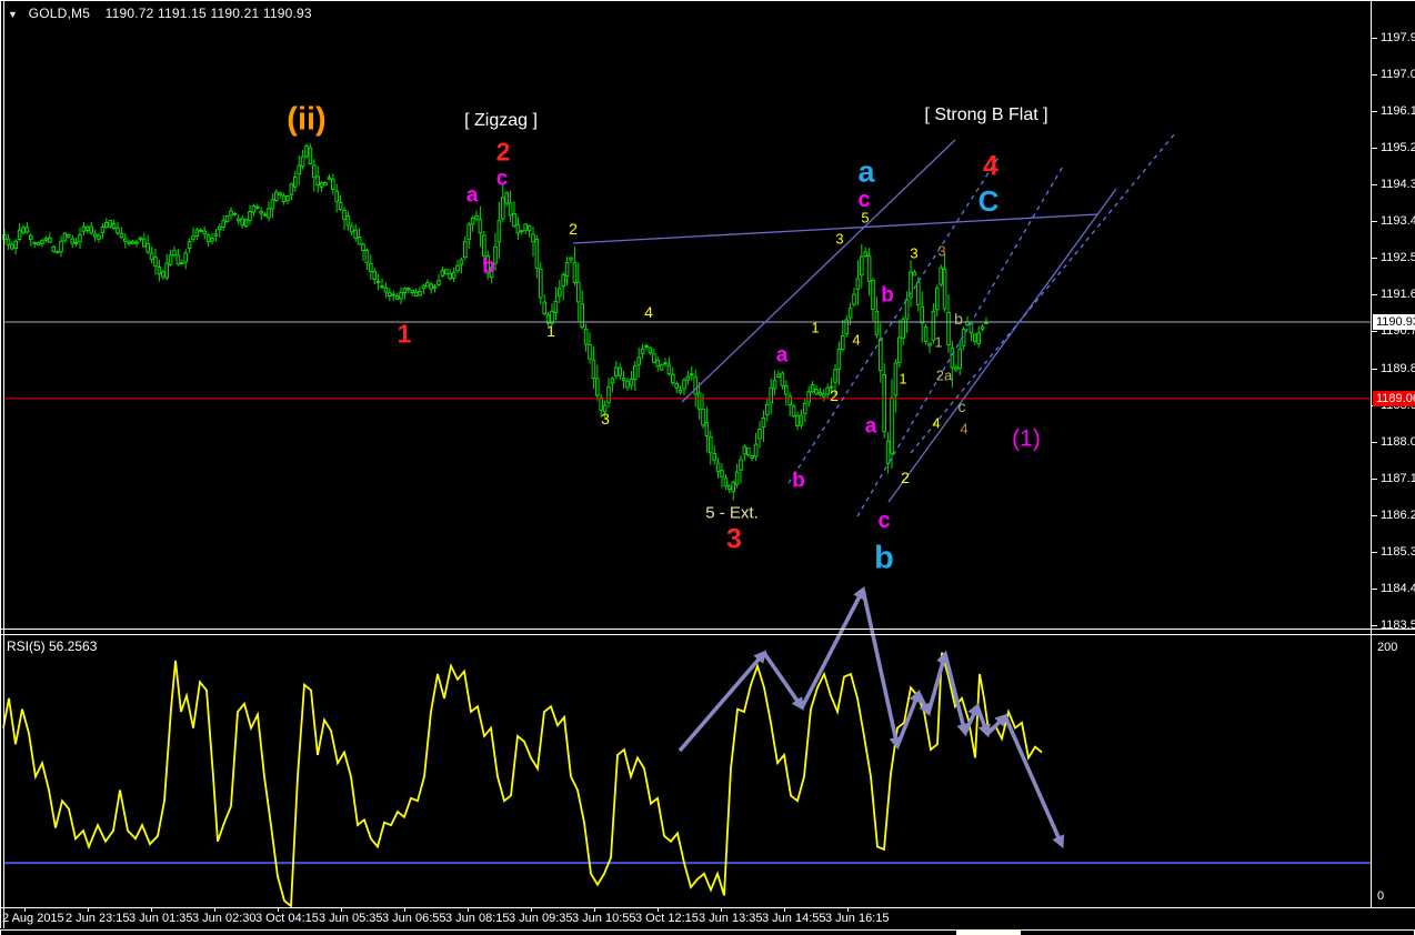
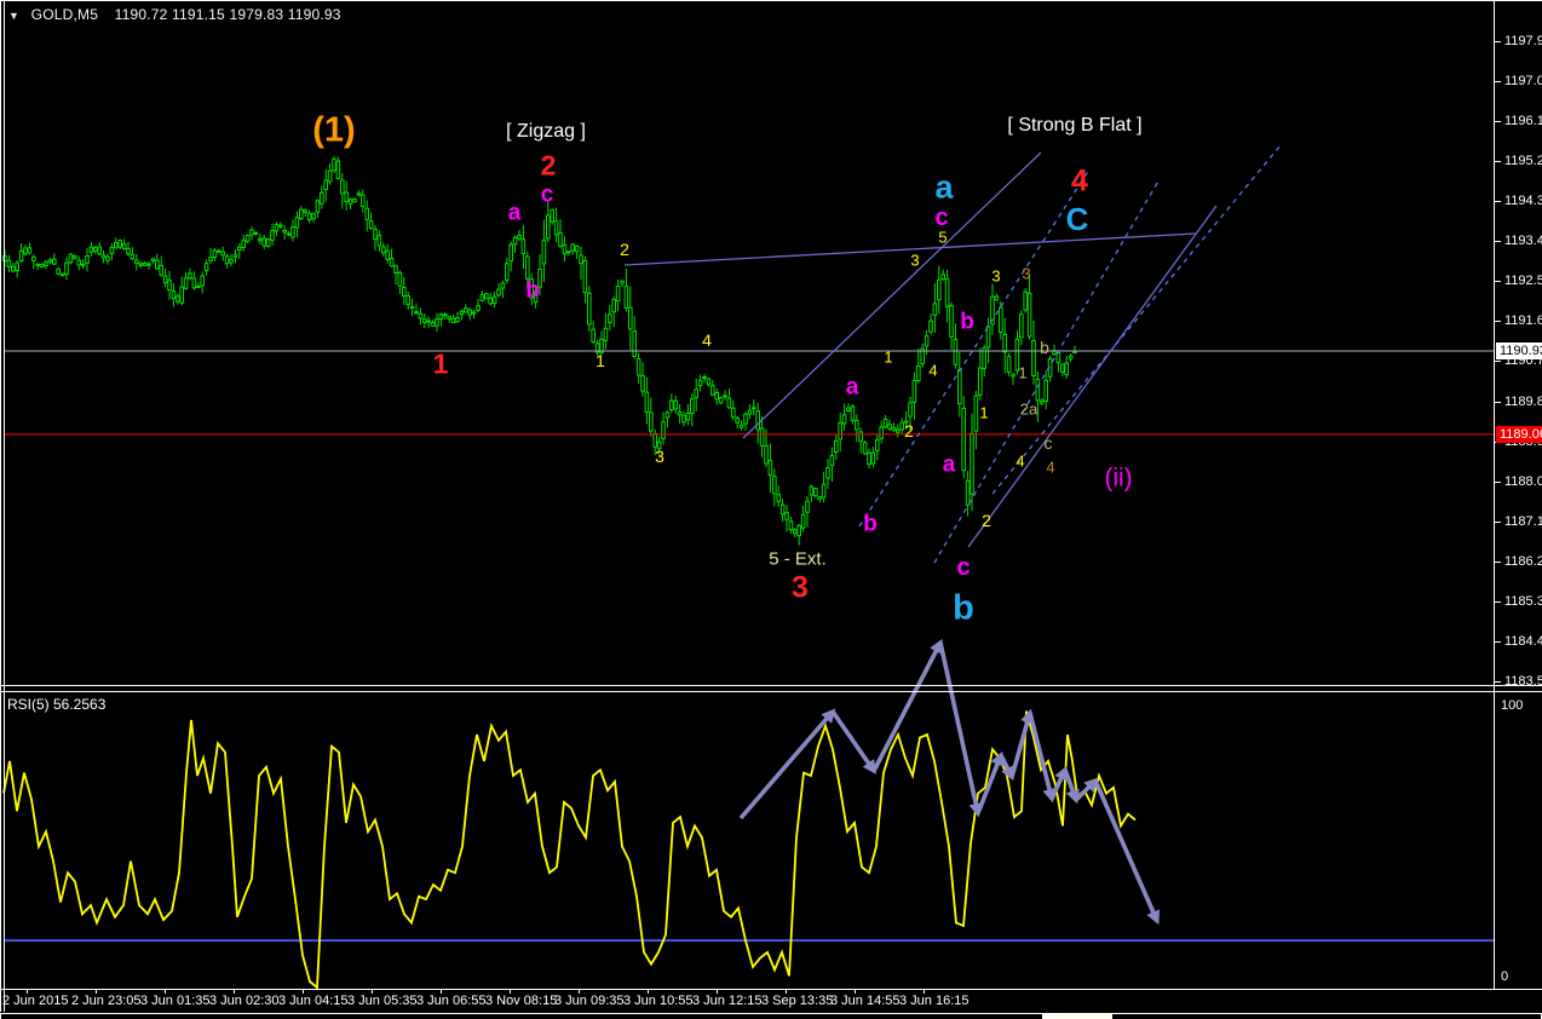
- ▼ GOLD,M5 1190.72 1191.15 1190.21 1190.93
+ ▼ GOLD,M5 1190.72 1191.15 1979.83 1190.93
  1197.9
  1197.0
  1196.1
  1195.2
  1194.3
  1193.4
  1192.5
  1191.6
  1190.7
  1189.8
  1188.0
  1187.1
  1186.2
  1185.3
  1184.4
  1183.5
- 2 Aug 2015
+ 2 Jun 2015
- 2 Jun 23:15
+ 2 Jun 23:05
  3 Jun 01:35
  3 Jun 02:30
- 3 Oct 04:15
+ 3 Jun 04:15
  3 Jun 05:35
  3 Jun 06:55
- 3 Jun 08:15
+ 3 Nov 08:15
  3 Jun 09:35
  3 Jun 10:55
- 3 Oct 12:15
+ 3 Jun 12:15
- 3 Jun 13:35
+ 3 Sep 13:35
  3 Jun 14:55
  3 Jun 16:15
- (ii)
+ (1)
  [ Zigzag ]
  [ Strong B Flat ]
  2
  c
  a
  b
  1
  2
  1
  4
  3
  5 - Ext.
  3
  a
  b
  2
  a
  c
  5
  3
  4
  C
  3
  3
  b
  b
  1
  4
  1
  1
  2a
  c
  4
  4
  a
- (1)
+ (ii)
  2
  c
  b
  1190.9
  1189.0
  RSI(5) 56.2563
- 200
+ 100
  0
